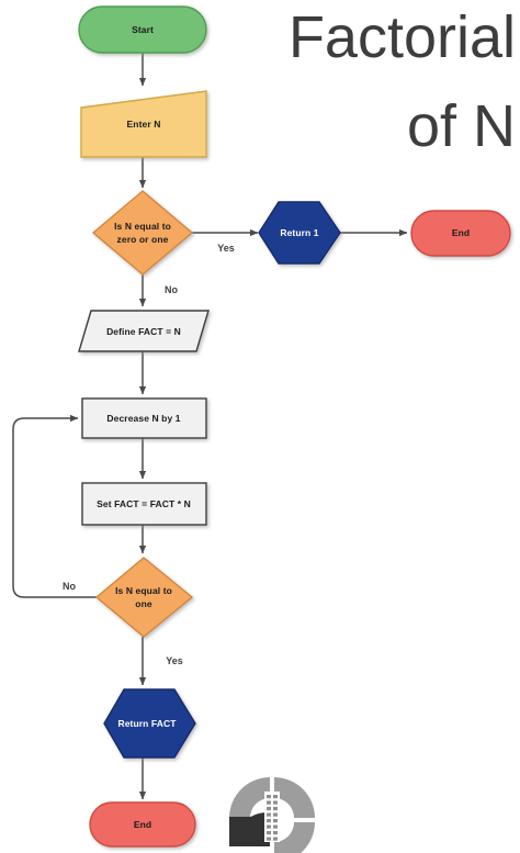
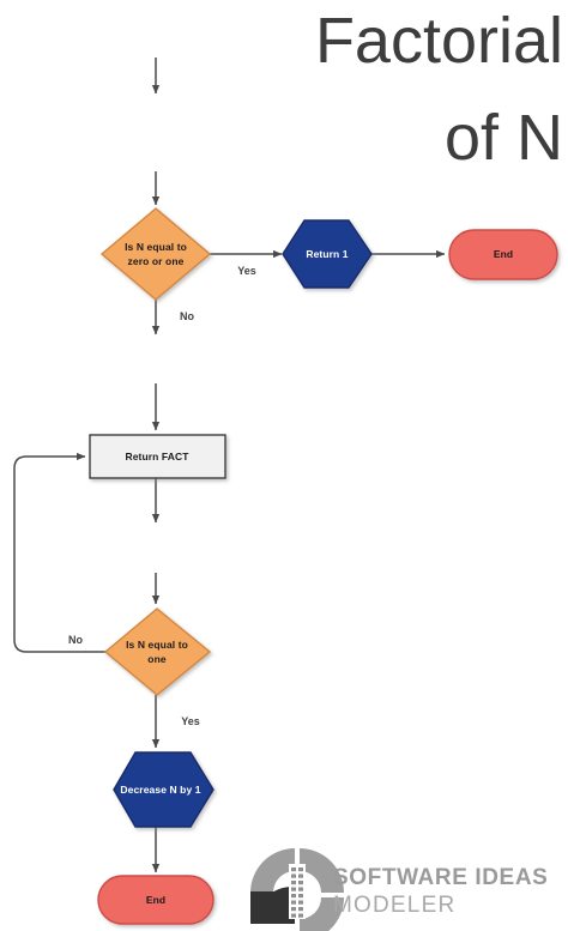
  Factorial
  of N
  Yes
  No
  No
  Yes
- Start
- Enter N
  Is N equal to
  zero or one
  Return 1
  End
- Define FACT = N
- Decrease N by 1
+ Return FACT
- Set FACT = FACT * N
  Is N equal to
  one
- Return FACT
+ Decrease N by 1
  End
+ SOFTWARE IDEAS
+ MODELER
